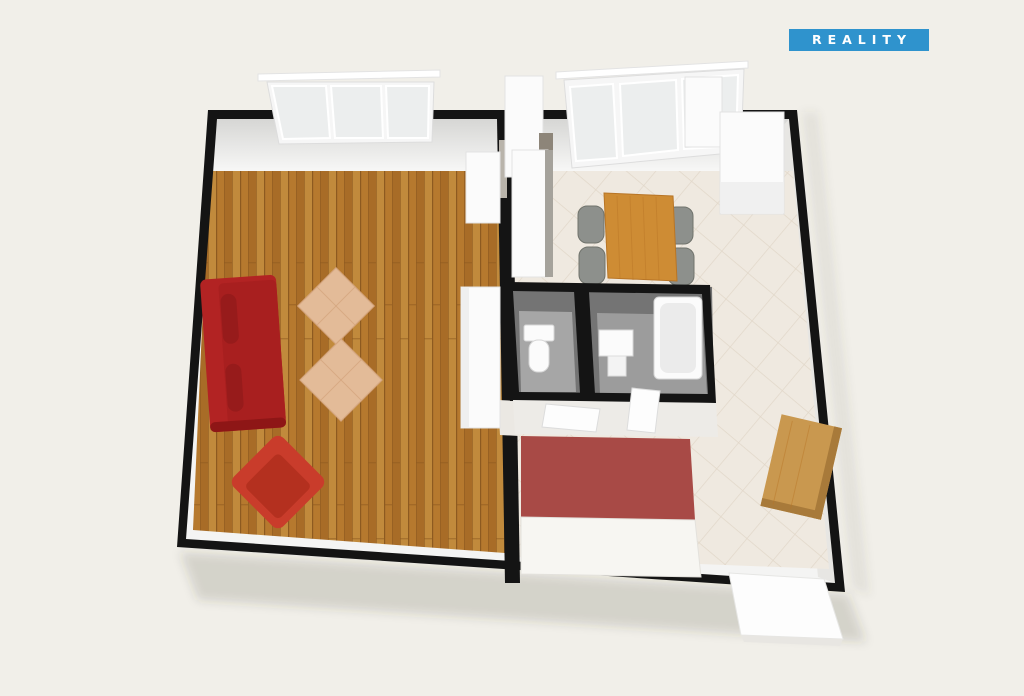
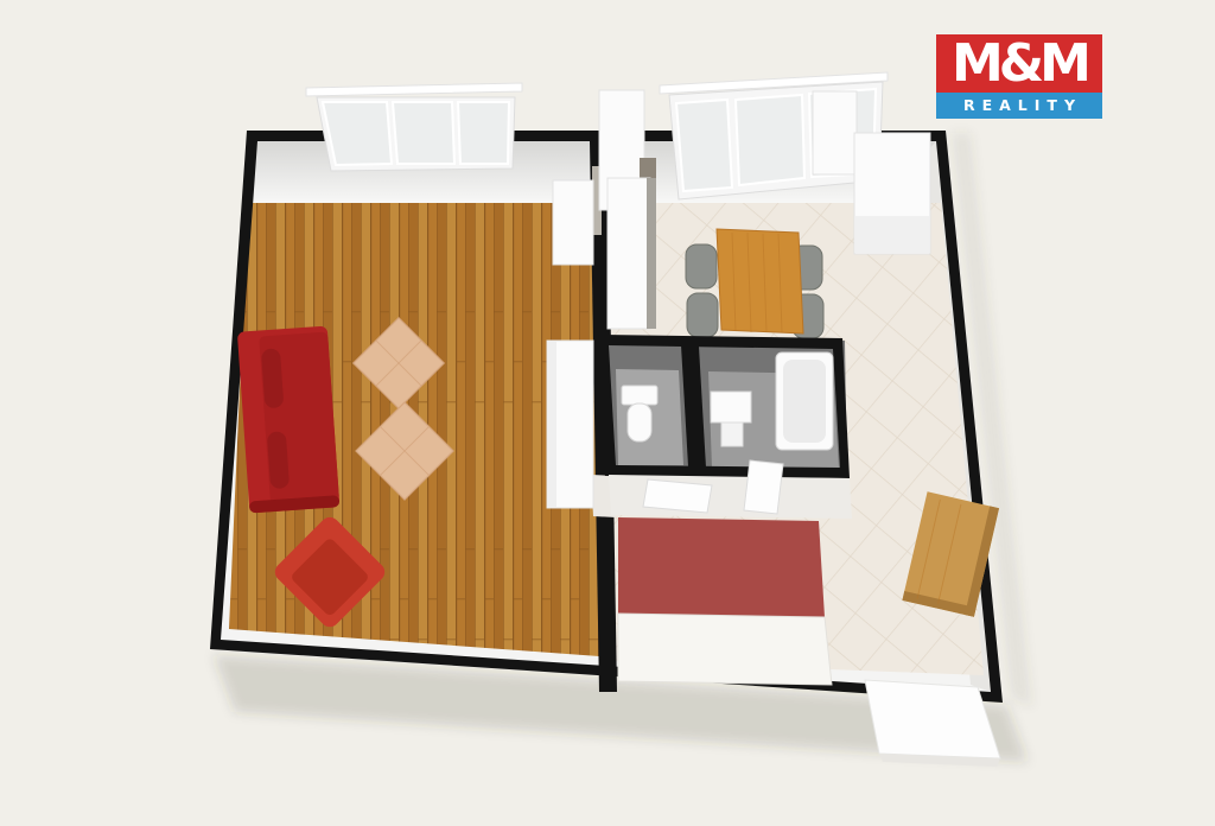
+ M&M
  REALITY
